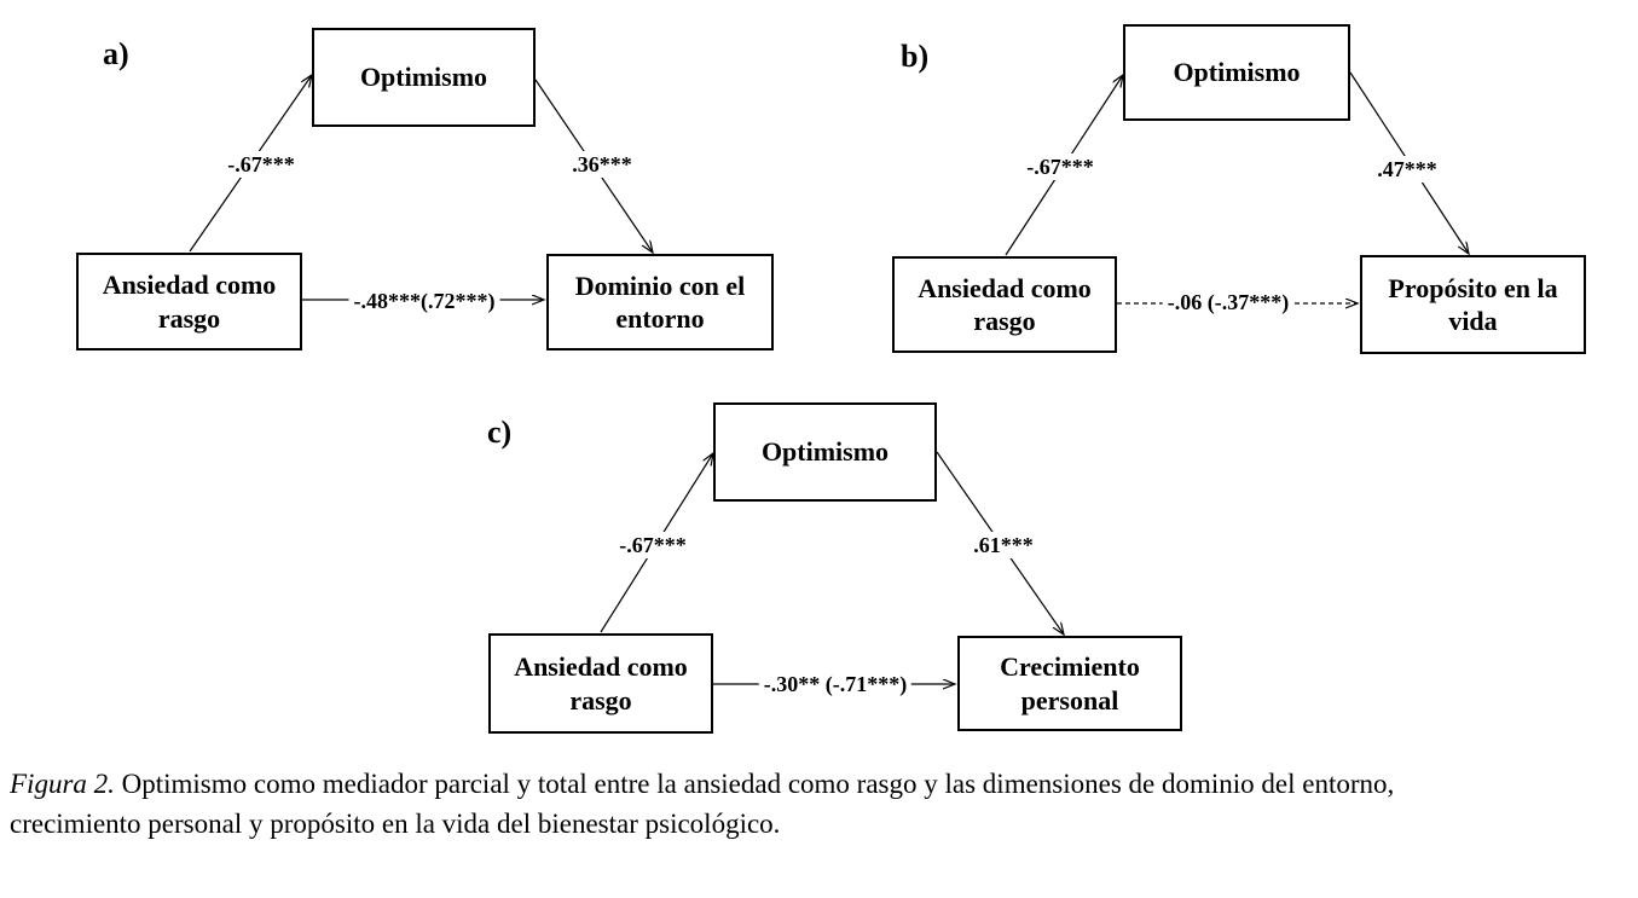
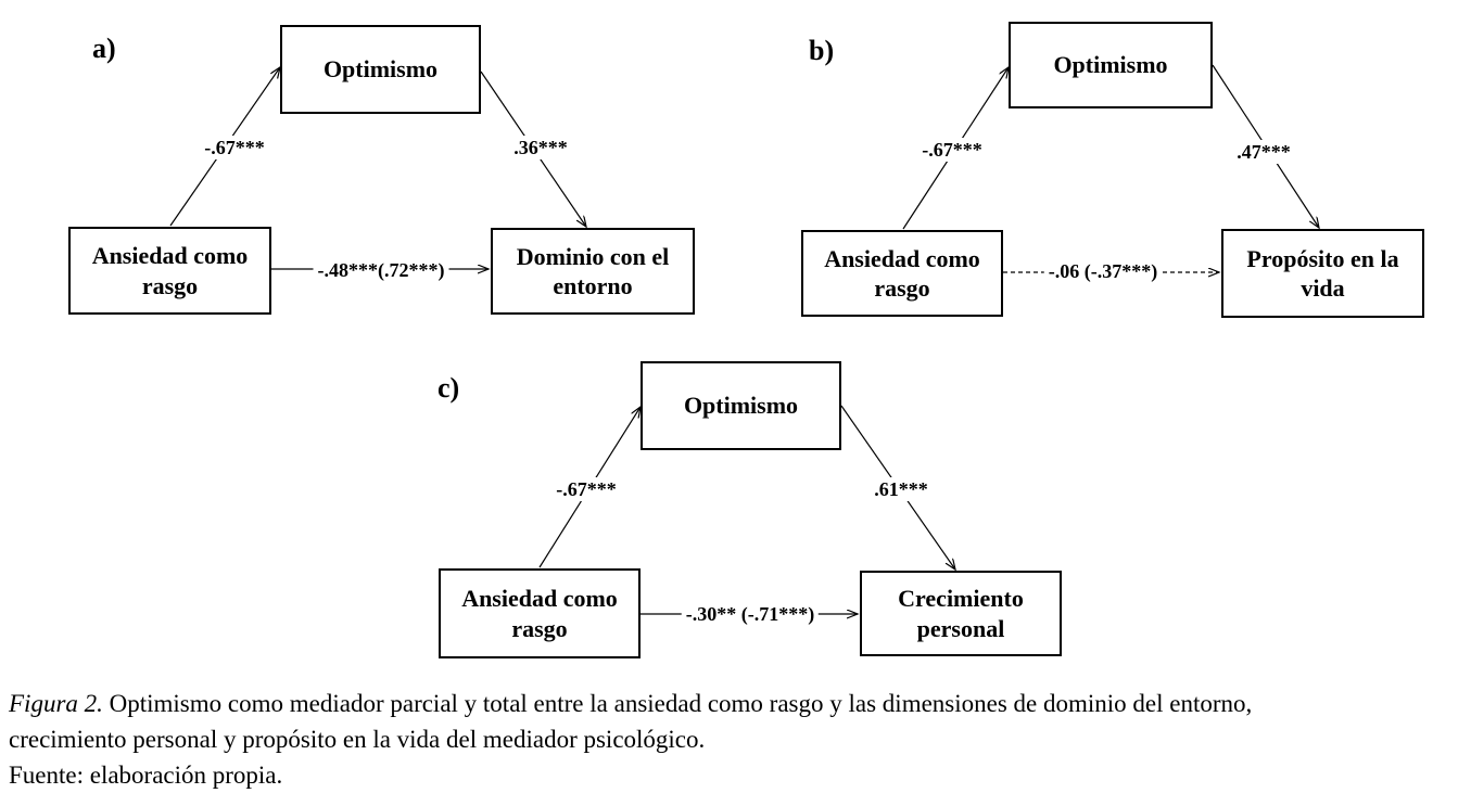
  a)
  Optimismo
  Ansiedad como rasgo
  Dominio con el entorno
  -.67***
  .36***
  -.48***(.72***)
  b)
  Optimismo
  Ansiedad como rasgo
  Propósito en la vida
  -.67***
  .47***
  -.06 (-.37***)
  c)
  Optimismo
  Ansiedad como rasgo
  Crecimiento personal
  -.67***
  .61***
  -.30** (-.71***)
  Figura 2. Optimismo como mediador parcial y total entre la ansiedad como rasgo y las dimensiones de dominio del entorno,
- crecimiento personal y propósito en la vida del bienestar psicológico.
+ crecimiento personal y propósito en la vida del mediador psicológico.
+ Fuente: elaboración propia.
